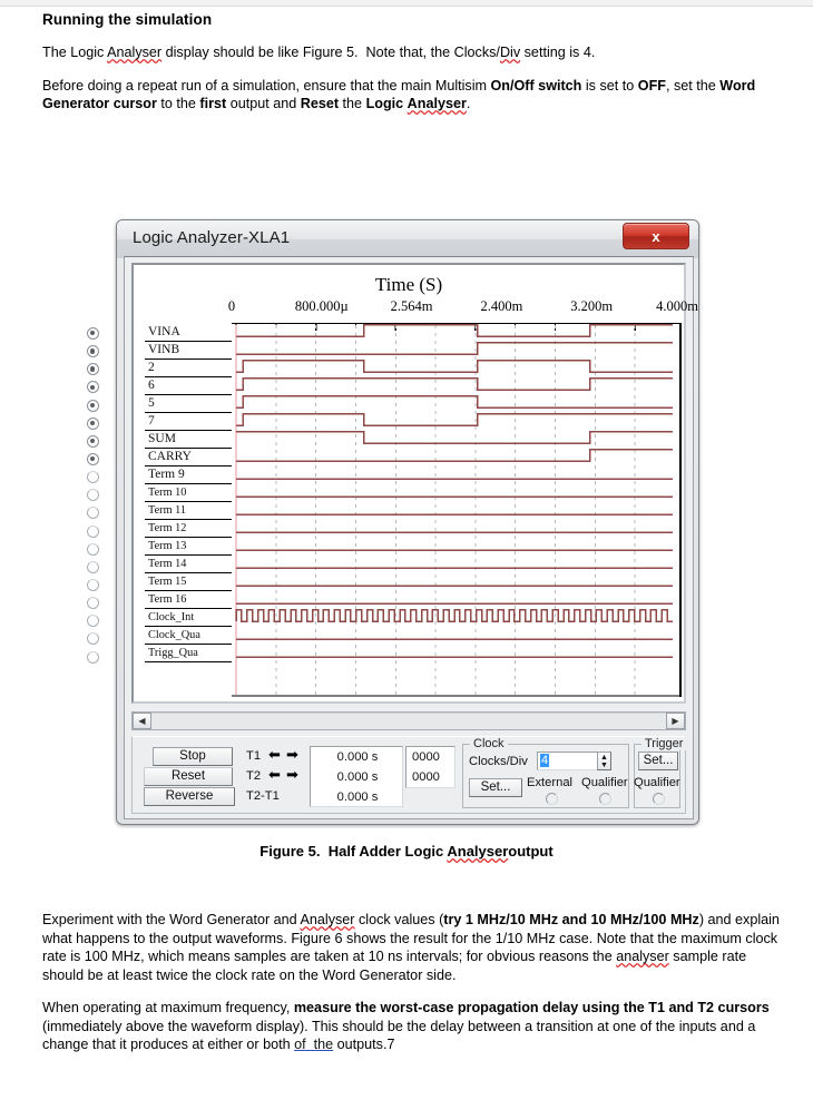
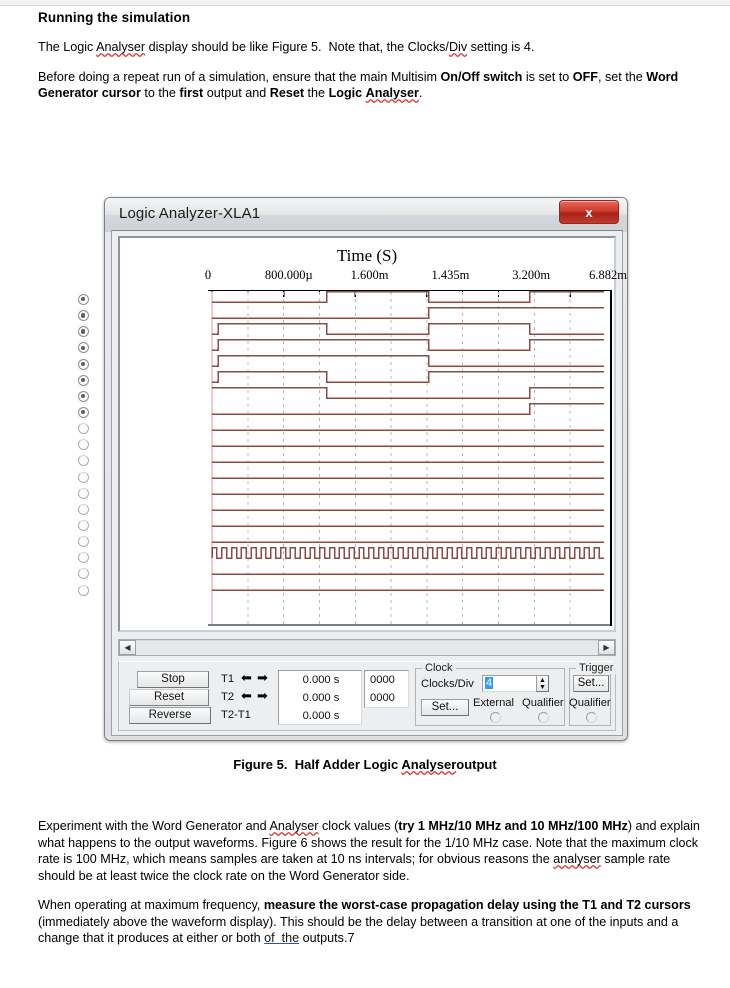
  Running the simulation
  The Logic Analyser display should be like Figure 5. Note that, the Clocks/Div setting is 4.
  Before doing a repeat run of a simulation, ensure that the main Multisim On/Off switch is set to OFF, set the Word Generator cursor to the first output and Reset the Logic Analyser.
  Logic Analyzer-XLA1
  x
  Time (S)
  0
  800.000µ
- 2.564m
+ 1.600m
- 2.400m
+ 1.435m
  3.200m
- 4.000m
+ 6.882m
- VINA
- VINB
- 2
- 6
- 5
- 7
- SUM
- CARRY
- Term 9
- Term 10
- Term 11
- Term 12
- Term 13
- Term 14
- Term 15
- Term 16
- Clock_Int
- Clock_Qua
- Trigg_Qua
  ◀
  ▶
  Stop
  Reset
  Reverse
  T1
  ⬅
  ➡
  T2
  ⬅
  ➡
  T2-T1
  0.000 s
  0.000 s
  0.000 s
  0000
  0000
  Clock
  Clocks/Div
  4
  Set...
  External
  Qualifier
  Trigger
  Set...
  Qualifier
  Figure 5. Half Adder Logic Analyseroutput
  Experiment with the Word Generator and Analyser clock values (try 1 MHz/10 MHz and 10 MHz/100 MHz) and explain what happens to the output waveforms. Figure 6 shows the result for the 1/10 MHz case. Note that the maximum clock rate is 100 MHz, which means samples are taken at 10 ns intervals; for obvious reasons the analyser sample rate should be at least twice the clock rate on the Word Generator side.
  When operating at maximum frequency, measure the worst-case propagation delay using the T1 and T2 cursors (immediately above the waveform display). This should be the delay between a transition at one of the inputs and a change that it produces at either or both of the outputs.7
